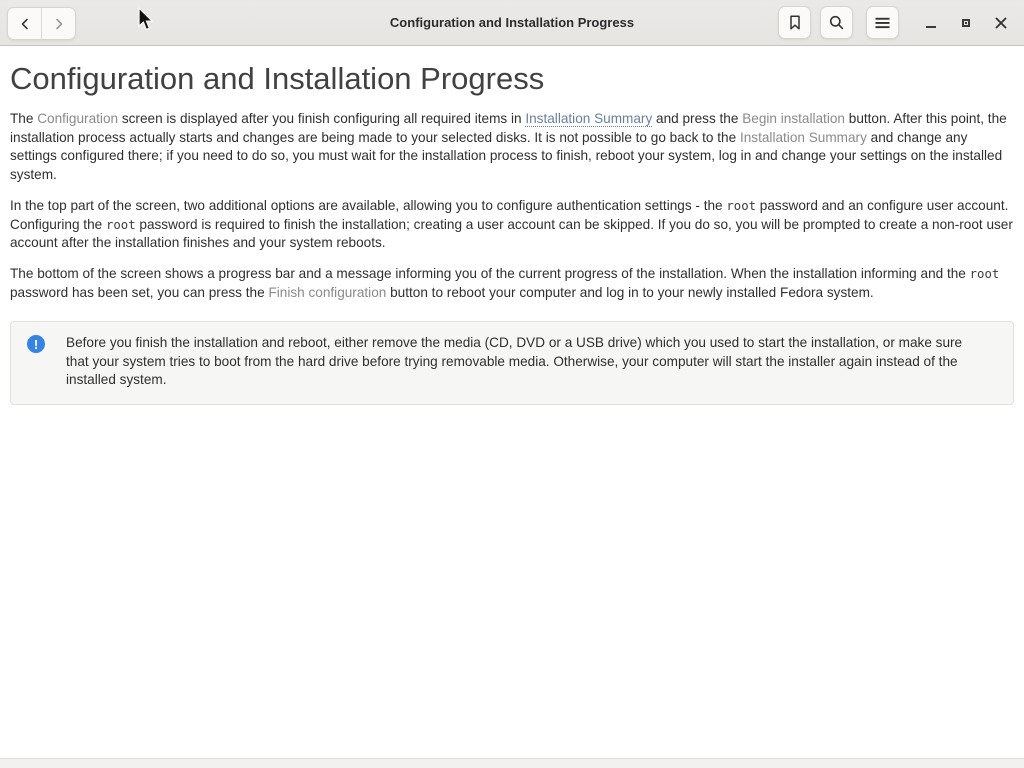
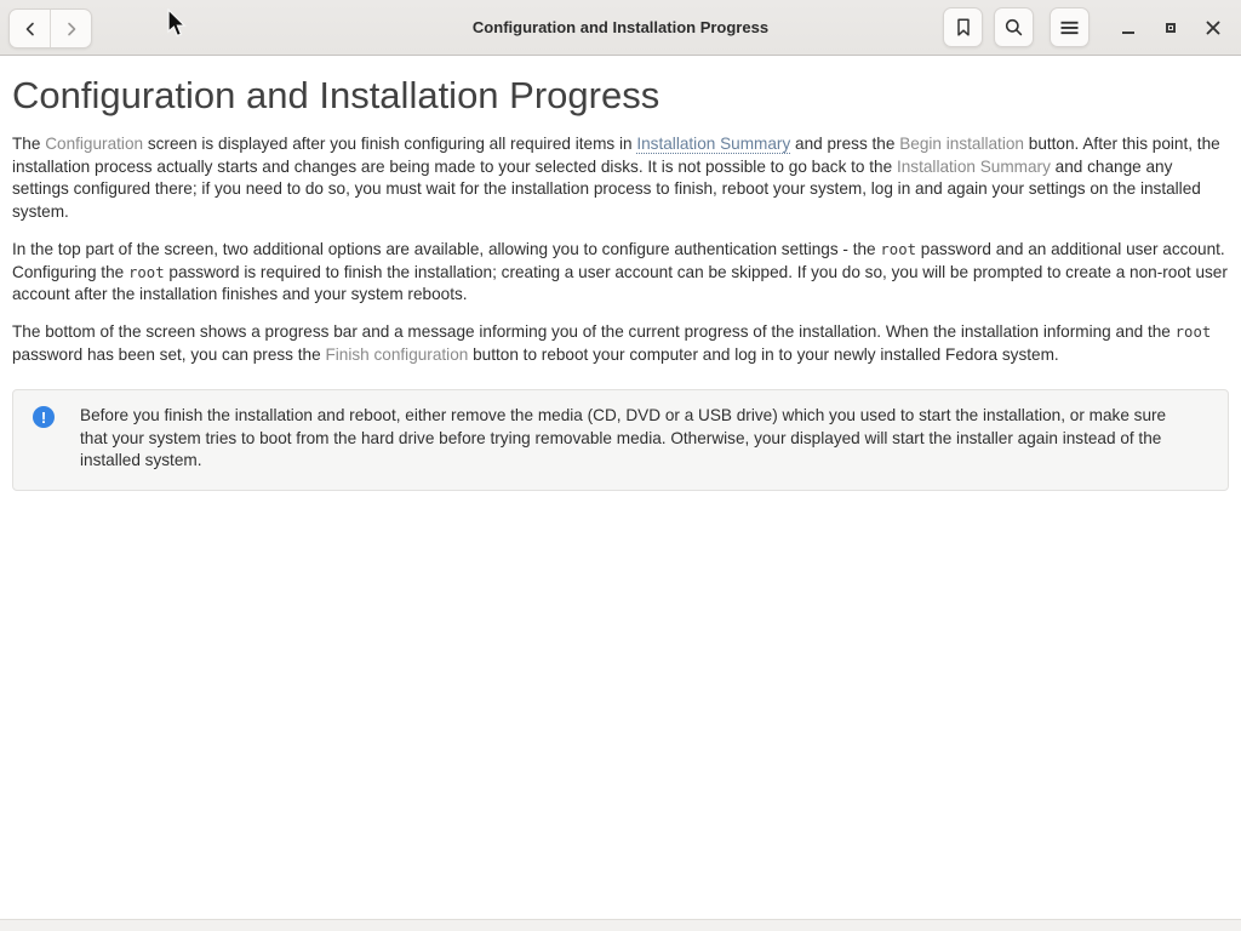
  Configuration and Installation Progress
  Configuration and Installation Progress
- The Configuration screen is displayed after you finish configuring all required items in Installation Summary and press the Begin installation button. After this point, the installation process actually starts and changes are being made to your selected disks. It is not possible to go back to the Installation Summary and change any settings configured there; if you need to do so, you must wait for the installation process to finish, reboot your system, log in and change your settings on the installed system.
+ The Configuration screen is displayed after you finish configuring all required items in Installation Summary and press the Begin installation button. After this point, the installation process actually starts and changes are being made to your selected disks. It is not possible to go back to the Installation Summary and change any settings configured there; if you need to do so, you must wait for the installation process to finish, reboot your system, log in and again your settings on the installed system.
- In the top part of the screen, two additional options are available, allowing you to configure authentication settings - the root password and an configure user account. Configuring the root password is required to finish the installation; creating a user account can be skipped. If you do so, you will be prompted to create a non-root user account after the installation finishes and your system reboots.
+ In the top part of the screen, two additional options are available, allowing you to configure authentication settings - the root password and an additional user account. Configuring the root password is required to finish the installation; creating a user account can be skipped. If you do so, you will be prompted to create a non-root user account after the installation finishes and your system reboots.
  The bottom of the screen shows a progress bar and a message informing you of the current progress of the installation. When the installation informing and the root password has been set, you can press the Finish configuration button to reboot your computer and log in to your newly installed Fedora system.
  !
- Before you finish the installation and reboot, either remove the media (CD, DVD or a USB drive) which you used to start the installation, or make sure that your system tries to boot from the hard drive before trying removable media. Otherwise, your computer will start the installer again instead of the installed system.
+ Before you finish the installation and reboot, either remove the media (CD, DVD or a USB drive) which you used to start the installation, or make sure that your system tries to boot from the hard drive before trying removable media. Otherwise, your displayed will start the installer again instead of the installed system.
